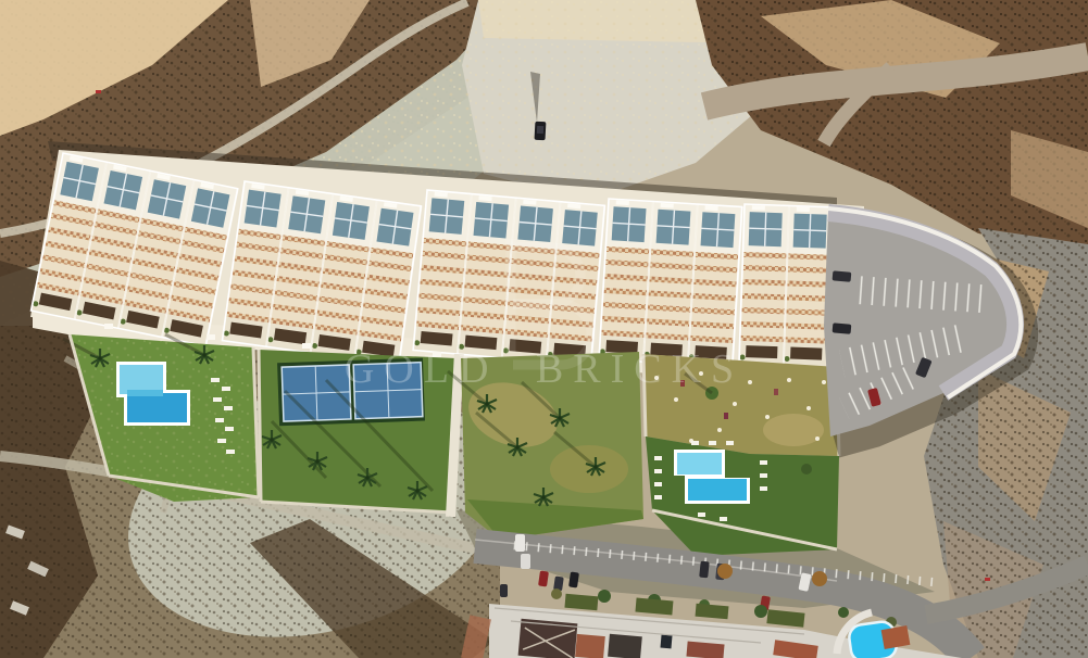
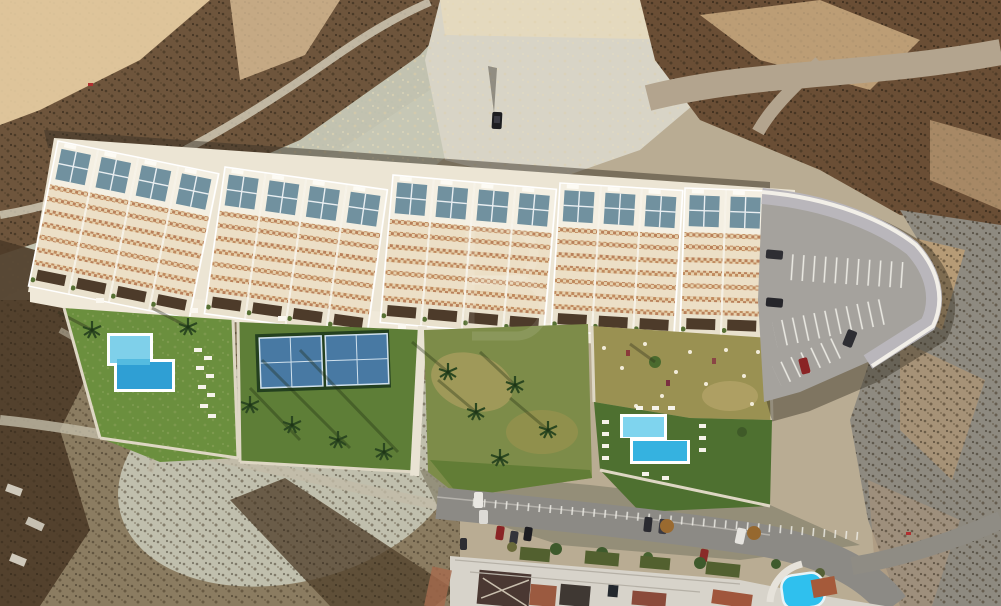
- GOLD BRICKS
